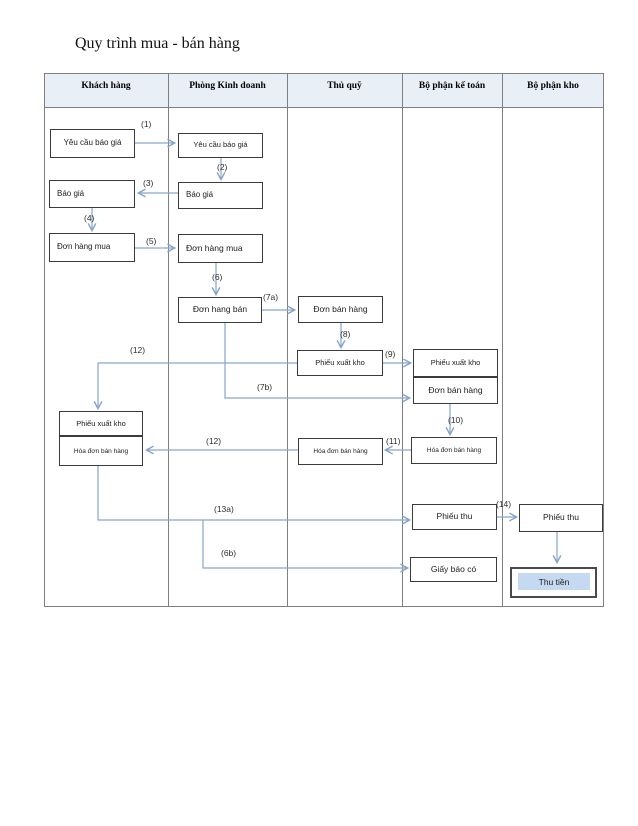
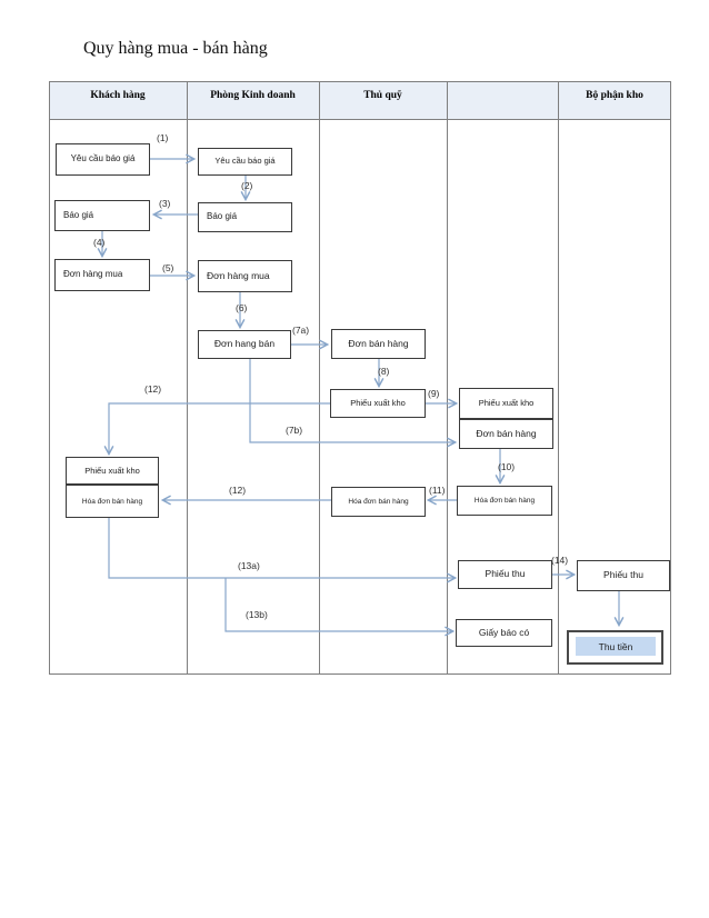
- Quy trình mua - bán hàng
+ Quy hàng mua - bán hàng
  Khách hàng
  Phòng Kinh doanh
  Thủ quỹ
- Bộ phận kế toán
  Bộ phận kho
  Yêu cầu báo giá
  Báo giá
  Đơn hàng mua
  Phiếu xuất kho
  Yêu cầu báo giá
  Báo giá
  Đơn hàng mua
  Đơn hang bán
  Đơn bán hàng
  Phiếu xuất kho
  Phiếu xuất kho
  Đơn bán hàng
  Phiếu thu
  Giấy báo có
  Phiếu thu
  Thu tiền
  (1)
  (2)
  (3)
  (4)
  (5)
  (6)
  (7a)
  (7b)
  (8)
  (9)
  (10)
  (11)
  (12)
  (12)
  (13a)
- (6b)
+ (13b)
  (14)
